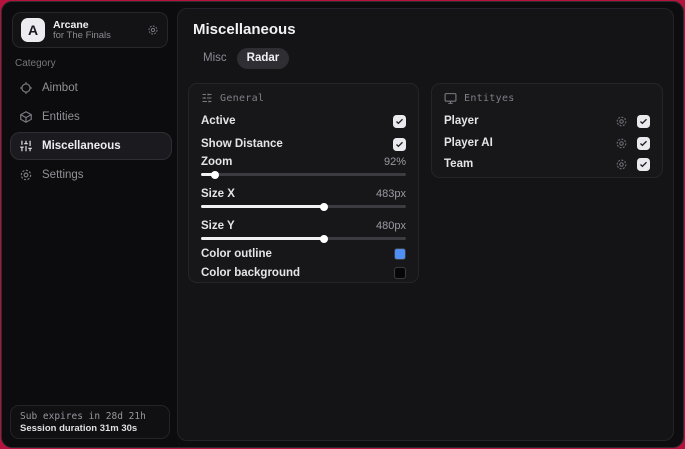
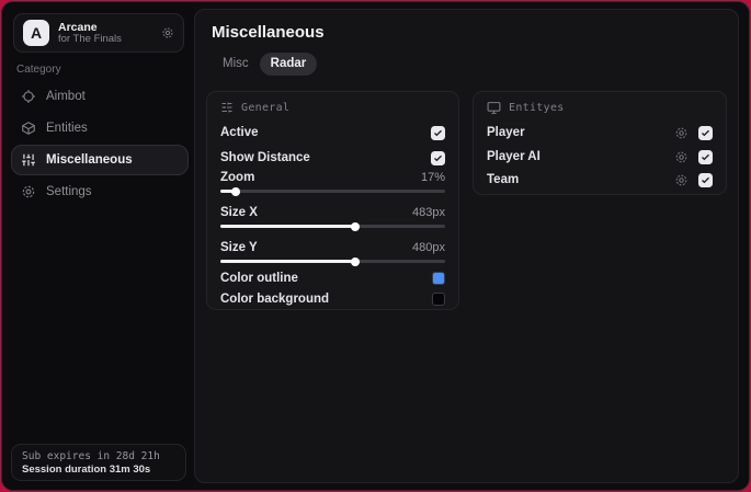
  A
  Arcane
  for The Finals
  Category
  Aimbot
  Entities
  Miscellaneous
  Settings
  Sub expires in 28d 21h
  Session duration 31m 30s
  Miscellaneous
  Misc
  Radar
  General
  Active
  Show Distance
  Zoom
- 92%
+ 17%
  Size X
  483px
  Size Y
  480px
  Color outline
  Color background
  Entityes
  Player
  Player AI
  Team
